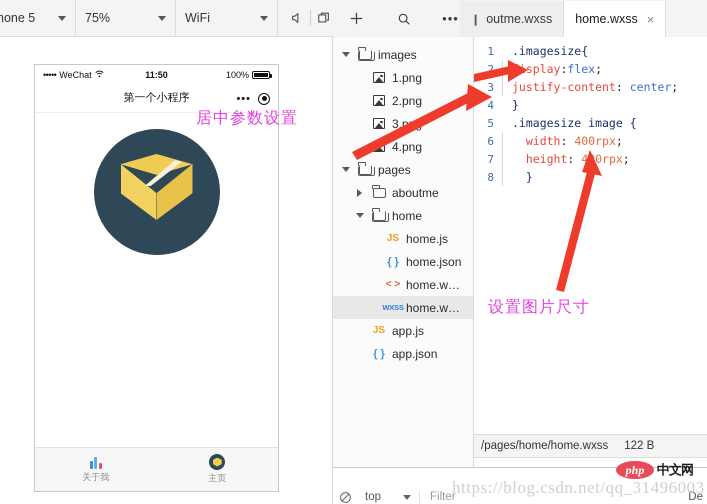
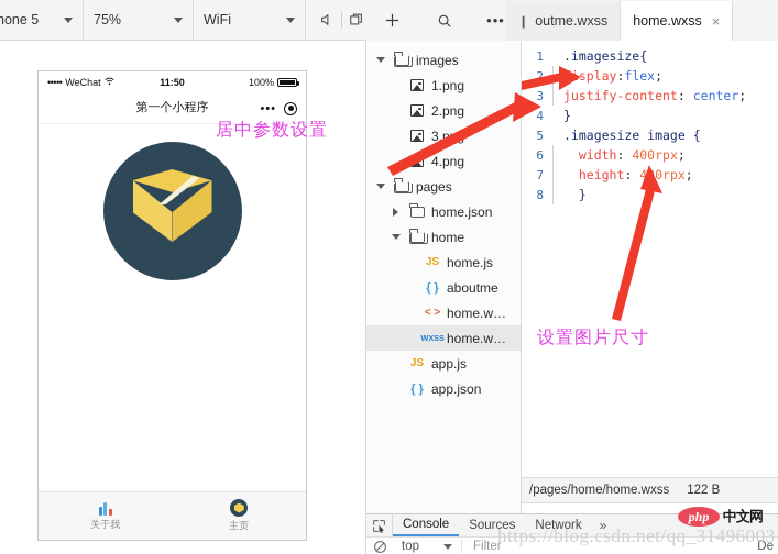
  hone 5
  75%
  WiFi
  •••
  ❙
  outme.wxss
  home.wxss
  ×
  •••••
  WeChat
  11:50
  100%
  第一个小程序
  •••
  关于我
  主页
  images
  1.png
  2.png
  4.png
  pages
- aboutme
+ home.json
  home
  JS
  home.js
  { }
- home.json
+ aboutme
  < >
  home.w…
  WXS
  home.w…
  JS
  app.js
  { }
  app.json
  1
  .imagesize{
  2
  splay:flex;
  3
  justify-content: center;
  4
  }
  5
  .imagesize image {
  6
  width: 400rpx;
  7
  height: 40rpx;
  8
  }
  /pages/home/home.wxss
  122 B
+ Console
+ Sources
+ Network
+ »
  top
  Filter
  De
  居中参数设置
  设置图片尺寸
  https://blog.csdn.net/qq_31496003
  php
  中文网
